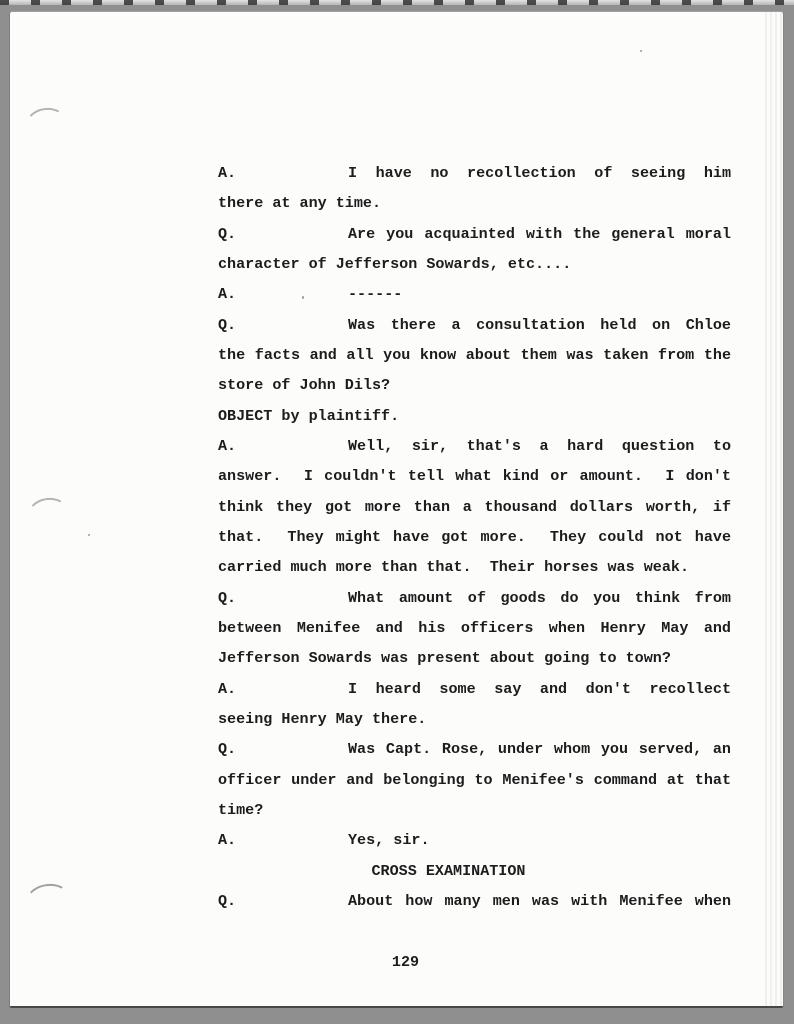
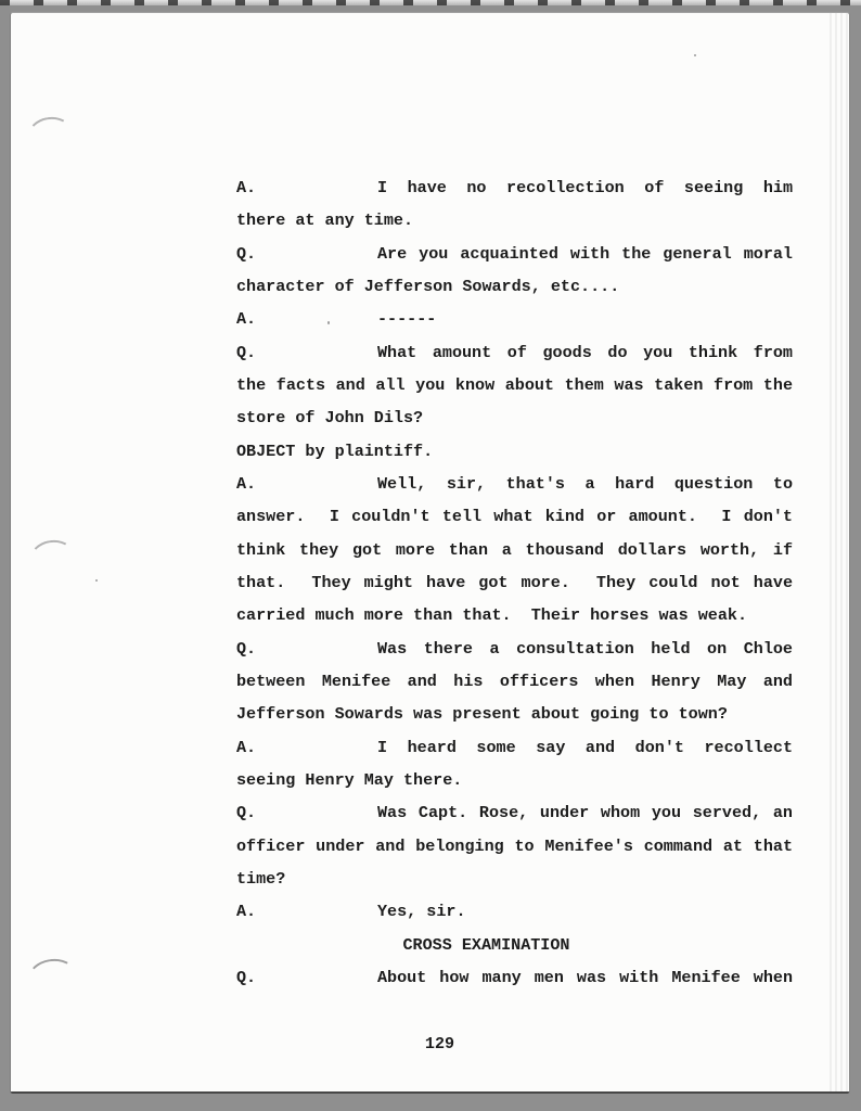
  A.
  I have no recollection of seeing him
  there at any time.
  Q.
  Are you acquainted with the general moral
  character of Jefferson Sowards, etc....
  A.
  ------
  Q.
- Was there a consultation held on Chloe
+ What amount of goods do you think from
  the facts and all you know about them was taken from the
  store of John Dils?
  OBJECT by plaintiff.
  A.
  Well, sir, that's a hard question to
  answer. I couldn't tell what kind or amount. I don't
  think they got more than a thousand dollars worth, if
  that. They might have got more. They could not have
  carried much more than that. Their horses was weak.
  Q.
- What amount of goods do you think from
+ Was there a consultation held on Chloe
  between Menifee and his officers when Henry May and
  Jefferson Sowards was present about going to town?
  A.
  I heard some say and don't recollect
  seeing Henry May there.
  Q.
  Was Capt. Rose, under whom you served, an
  officer under and belonging to Menifee's command at that
  time?
  A.
  Yes, sir.
  CROSS EXAMINATION
  Q.
  About how many men was with Menifee when
  129
